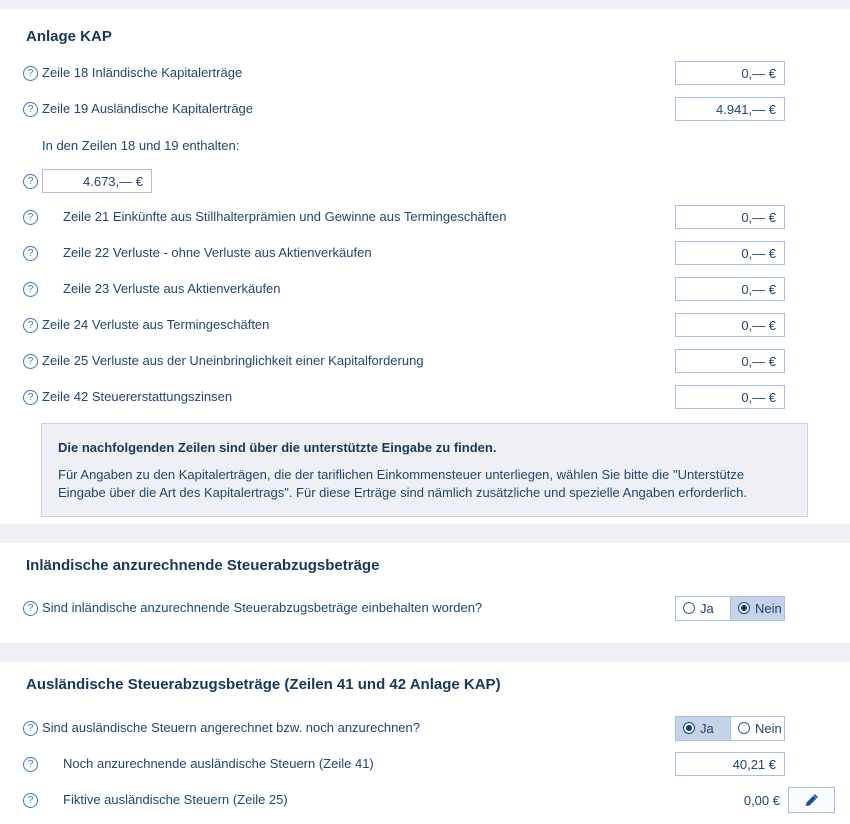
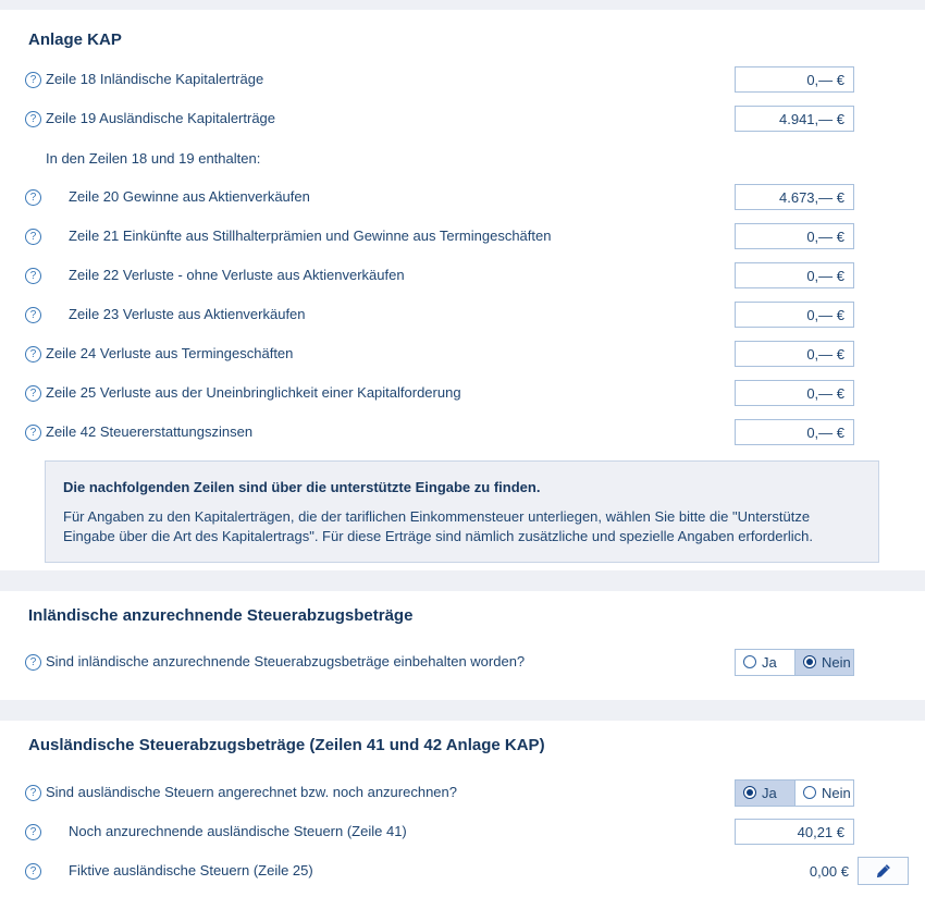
  Anlage KAP
  ?
  Zeile 18 Inländische Kapitalerträge
  0,— €
  ?
  Zeile 19 Ausländische Kapitalerträge
  4.941,— €
  In den Zeilen 18 und 19 enthalten:
  ?
+ Zeile 20 Gewinne aus Aktienverkäufen
  4.673,— €
  ?
  Zeile 21 Einkünfte aus Stillhalterprämien und Gewinne aus Termingeschäften
  0,— €
  ?
  Zeile 22 Verluste - ohne Verluste aus Aktienverkäufen
  0,— €
  ?
  Zeile 23 Verluste aus Aktienverkäufen
  0,— €
  ?
  Zeile 24 Verluste aus Termingeschäften
  0,— €
  ?
  Zeile 25 Verluste aus der Uneinbringlichkeit einer Kapitalforderung
  0,— €
  ?
  Zeile 42 Steuererstattungszinsen
  0,— €
  Die nachfolgenden Zeilen sind über die unterstützte Eingabe zu finden.
  Für Angaben zu den Kapitalerträgen, die der tariflichen Einkommensteuer unterliegen, wählen Sie bitte die "Unterstütze Eingabe über die Art des Kapitalertrags". Für diese Erträge sind nämlich zusätzliche und spezielle Angaben erforderlich.
  Inländische anzurechnende Steuerabzugsbeträge
  ?
  Sind inländische anzurechnende Steuerabzugsbeträge einbehalten worden?
  Ja
  Nein
  Ausländische Steuerabzugsbeträge (Zeilen 41 und 42 Anlage KAP)
  ?
  Sind ausländische Steuern angerechnet bzw. noch anzurechnen?
  Ja
  Nein
  ?
  Noch anzurechnende ausländische Steuern (Zeile 41)
  40,21 €
  ?
  Fiktive ausländische Steuern (Zeile 25)
  0,00 €
